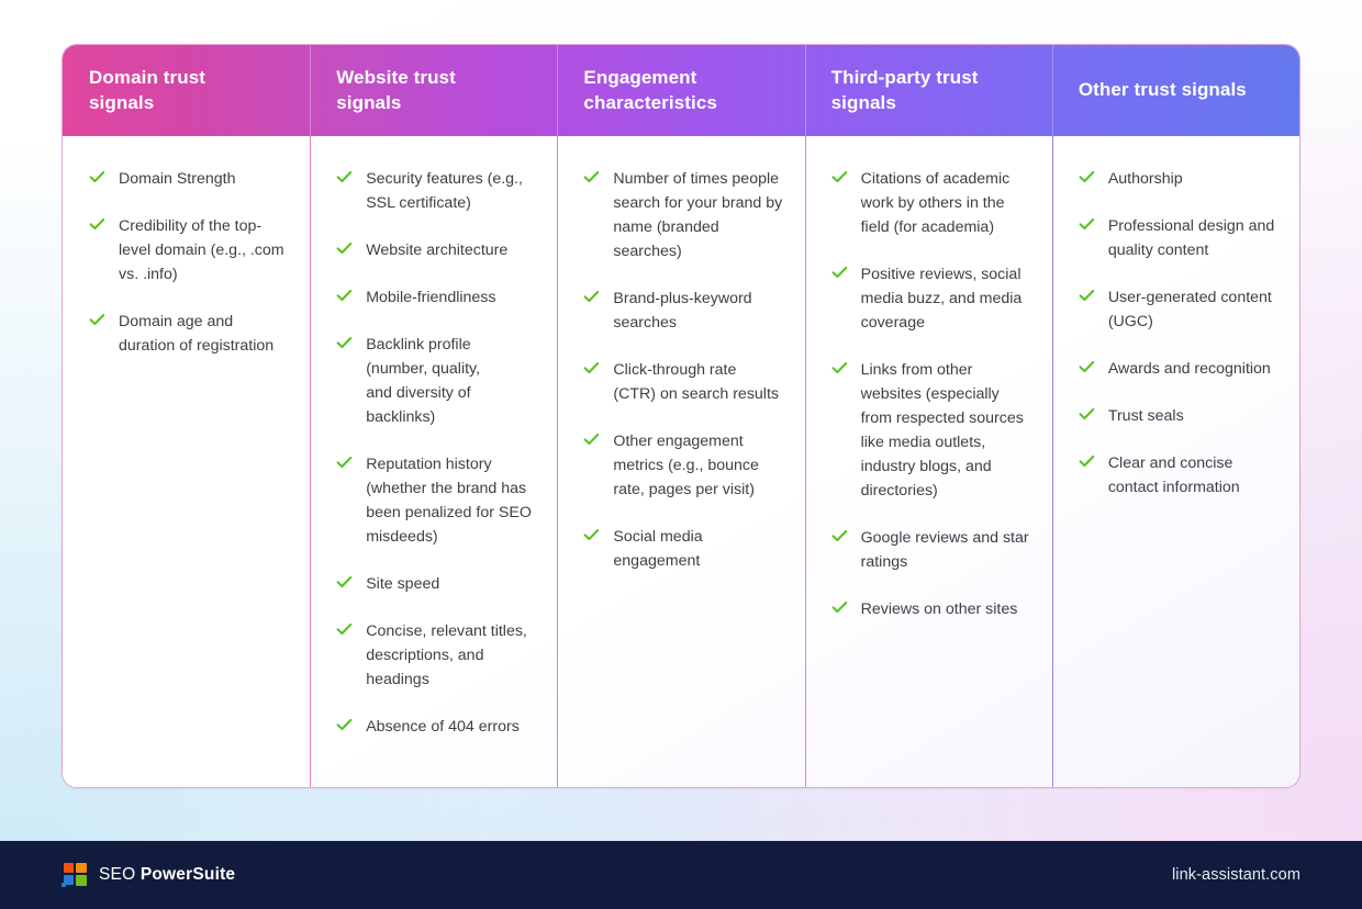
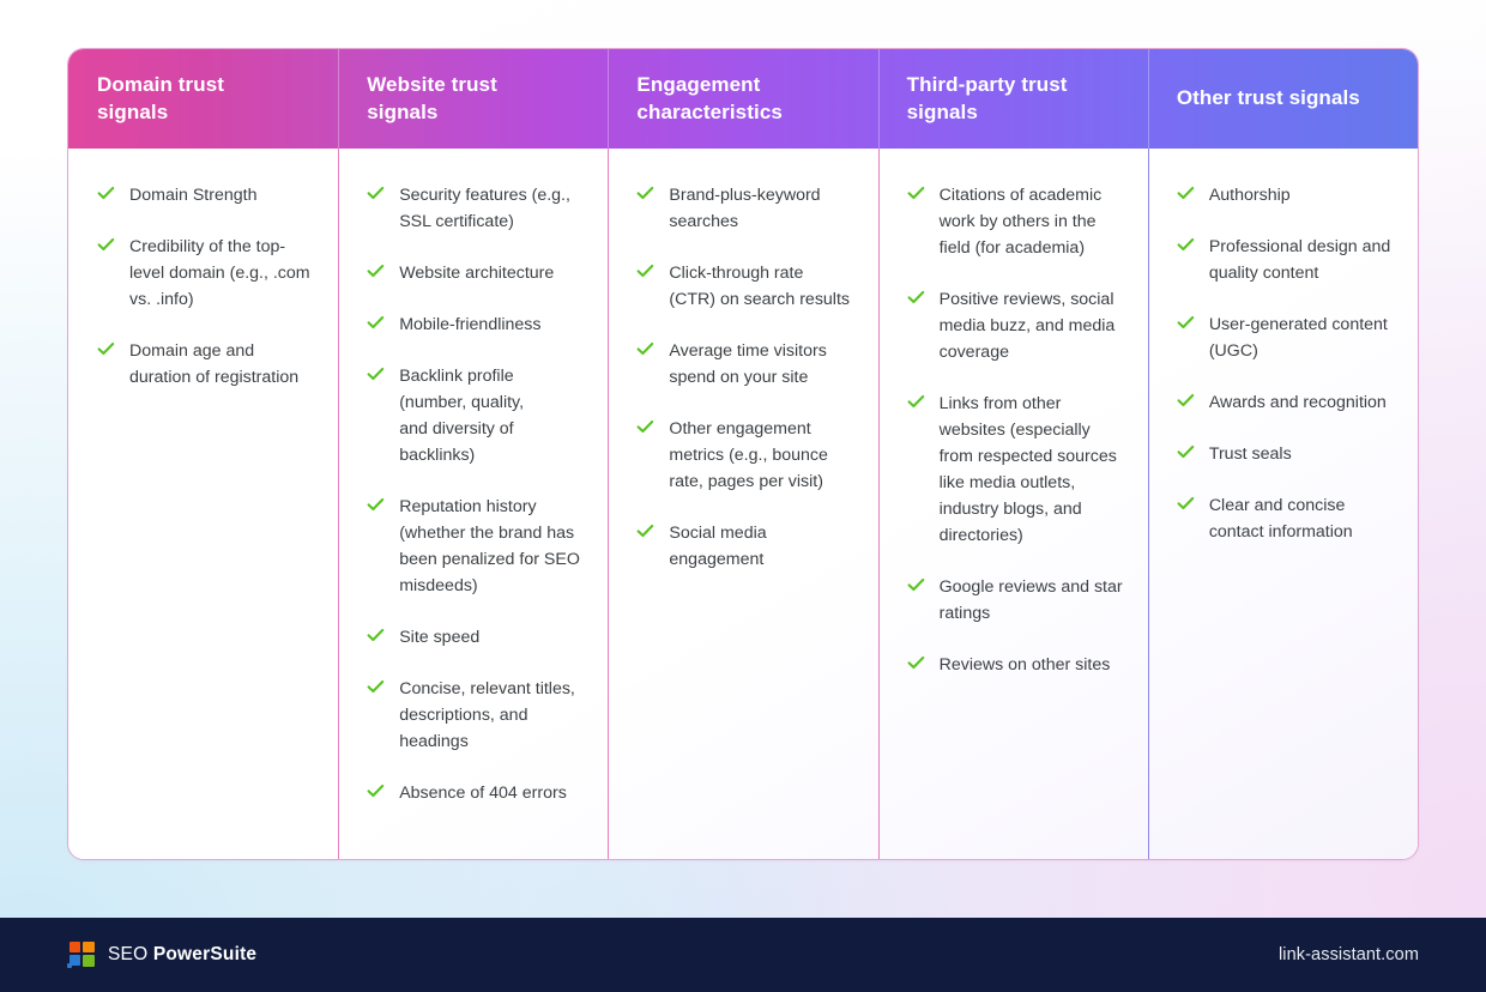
  Domain trust
  signals
  Website trust
  signals
  Engagement
  characteristics
  Third-party trust
  signals
  Other trust signals
  Domain Strength
  Credibility of the top-level domain (e.g., .com vs. .info)
  Domain age and duration of registration
  Security features (e.g., SSL certificate)
  Website architecture
  Mobile-friendliness
  Backlink profile (number, quality,
  and diversity of backlinks)
  Reputation history (whether the brand has been penalized for SEO misdeeds)
  Site speed
  Concise, relevant titles, descriptions, and headings
  Absence of 404 errors
- Number of times people search for your brand by name (branded searches)
  Brand-plus-keyword searches
  Click-through rate (CTR) on search results
+ Average time visitors spend on your site
  Other engagement metrics (e.g., bounce rate, pages per visit)
  Social media engagement
  Citations of academic work by others in the field (for academia)
  Positive reviews, social media buzz, and media coverage
  Links from other websites (especially from respected sources like media outlets, industry blogs, and directories)
  Google reviews and star ratings
  Reviews on other sites
  Authorship
  Professional design and quality content
  User-generated content (UGC)
  Awards and recognition
  Trust seals
  Clear and concise contact information
  SEO PowerSuite
  link-assistant.com
